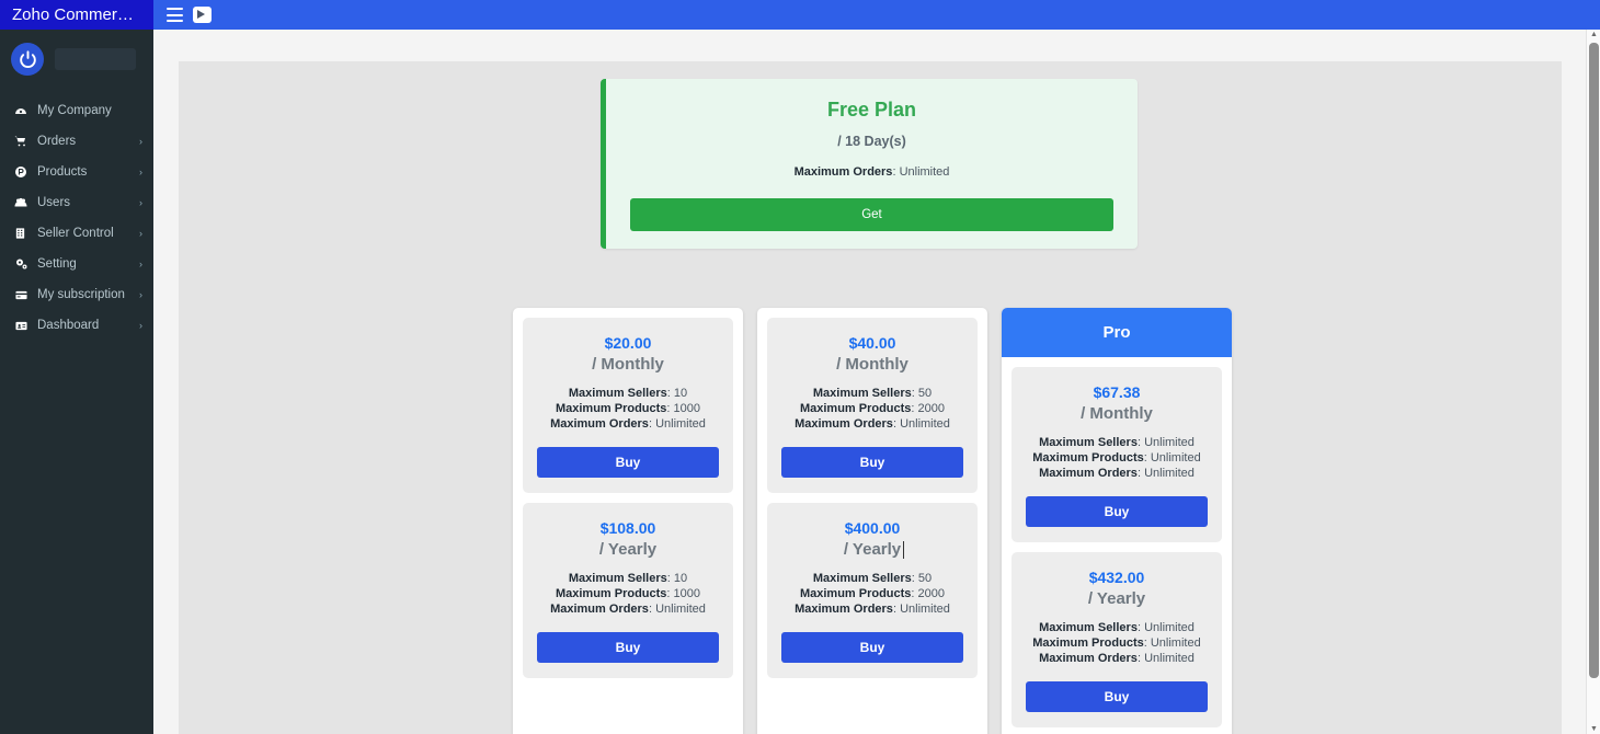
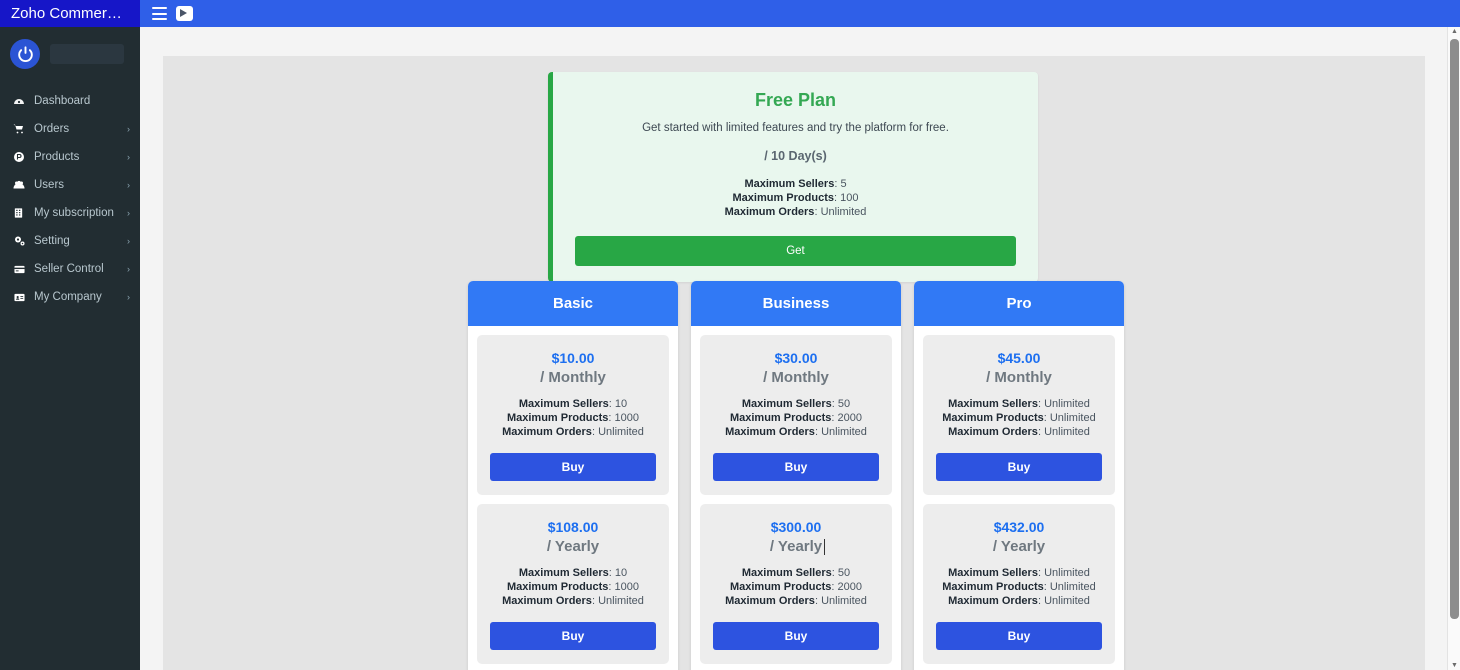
  Zoho Commer…
- My Company
+ Dashboard
  Orders
  ›
  Products
  ›
  Users
  ›
- Seller Control
+ My subscription
  ›
  Setting
  ›
- My subscription
+ Seller Control
  ›
- Dashboard
+ My Company
  ›
  Free Plan
+ Get started with limited features and try the platform for free.
- / 18 Day(s)
+ / 10 Day(s)
+ Maximum Sellers: 5
+ Maximum Products: 100
  Maximum Orders: Unlimited
  Get
+ Basic
- $20.00
+ $10.00
  / Monthly
  Maximum Sellers: 10
  Maximum Products: 1000
  Maximum Orders: Unlimited
  Buy
  $108.00
  / Yearly
  Maximum Sellers: 10
  Maximum Products: 1000
  Maximum Orders: Unlimited
  Buy
+ Business
- $40.00
+ $30.00
  / Monthly
  Maximum Sellers: 50
  Maximum Products: 2000
  Maximum Orders: Unlimited
  Buy
- $400.00
+ $300.00
  / Yearly
  Maximum Sellers: 50
  Maximum Products: 2000
  Maximum Orders: Unlimited
  Buy
  Pro
- $67.38
+ $45.00
  / Monthly
  Maximum Sellers: Unlimited
  Maximum Products: Unlimited
  Maximum Orders: Unlimited
  Buy
  $432.00
  / Yearly
  Maximum Sellers: Unlimited
  Maximum Products: Unlimited
  Maximum Orders: Unlimited
  Buy
